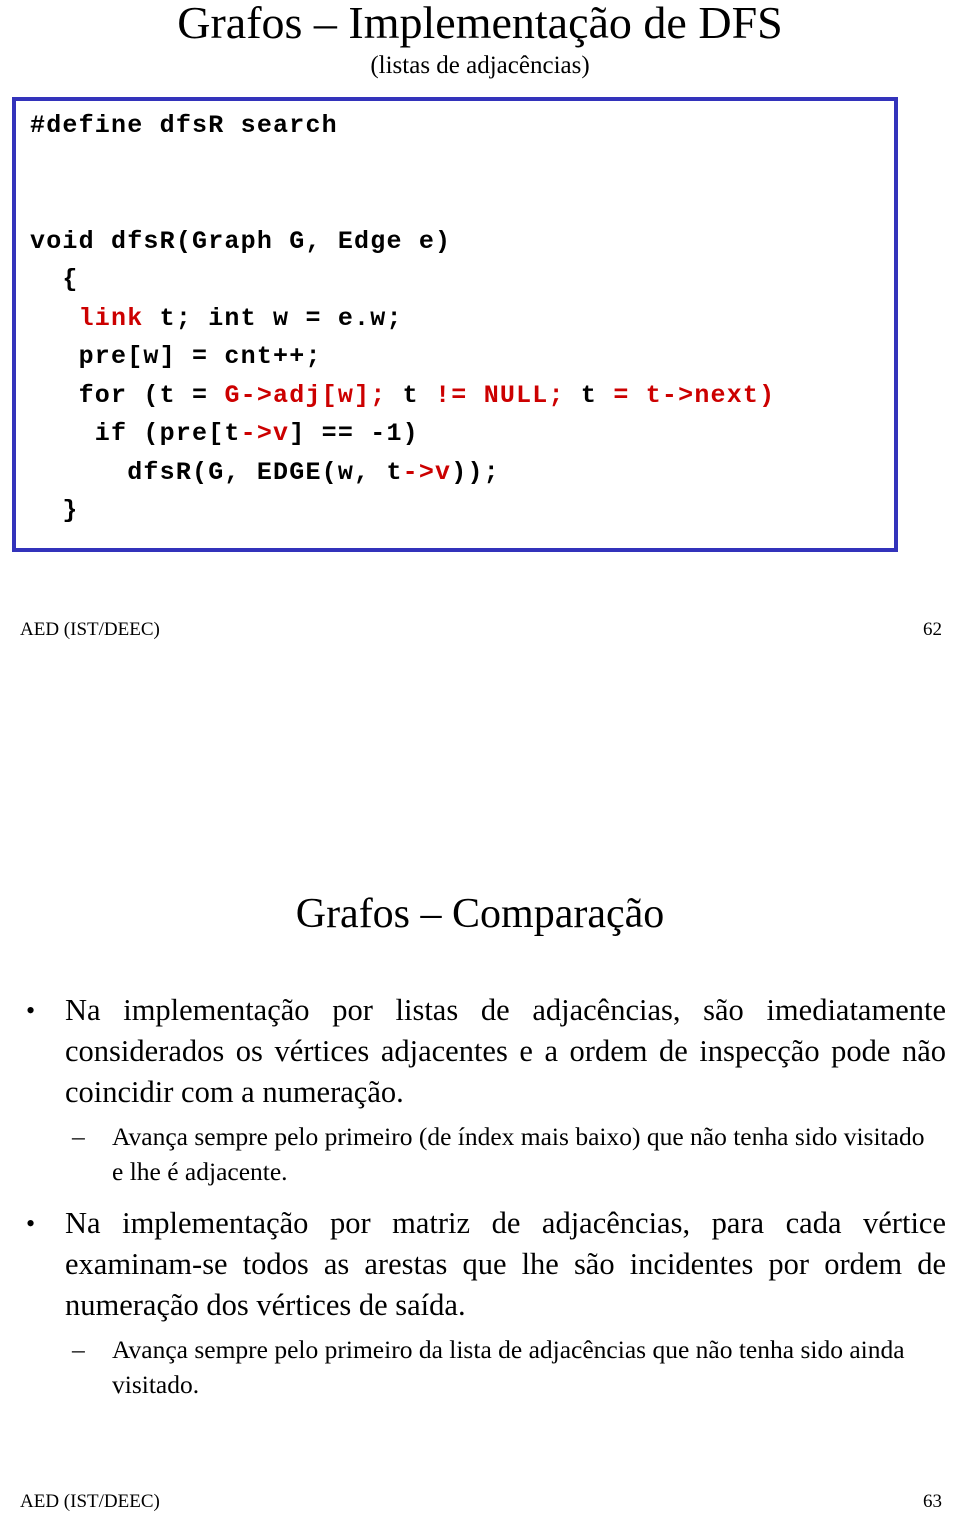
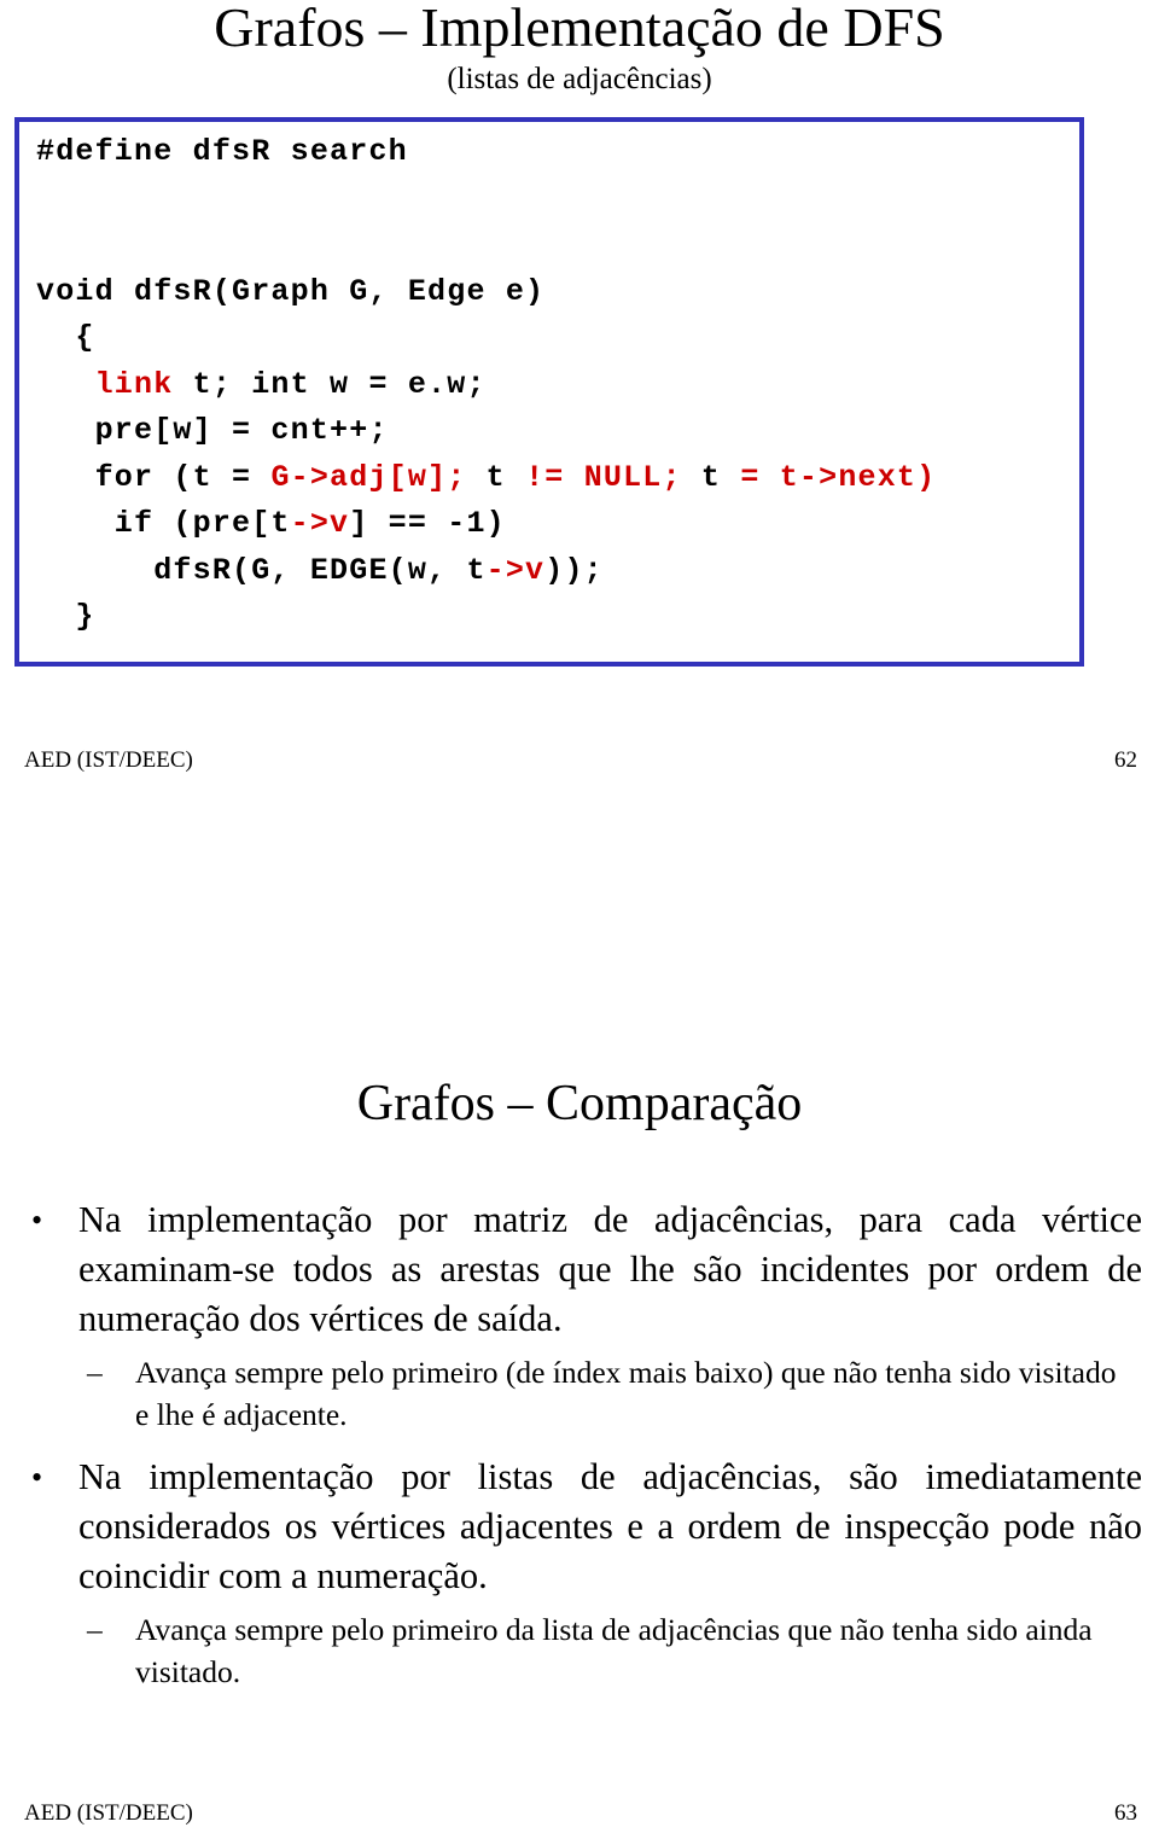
  Grafos – Implementação de DFS
  (listas de adjacências)
  #define dfsR search void dfsR(Graph G, Edge e) { link t; int w = e.w; pre[w] = cnt++; for (t = G->adj[w]; t != NULL; t = t->next) if (pre[t->v] == -1) dfsR(G, EDGE(w, t->v)); }
  AED (IST/DEEC)
  62
  Grafos – Comparação
  •
- Na implementação por listas de adjacências, são imediatamente considerados os vértices adjacentes e a ordem de inspecção pode não coincidir com a numeração.
+ Na implementação por matriz de adjacências, para cada vértice examinam-se todos as arestas que lhe são incidentes por ordem de numeração dos vértices de saída.
  –
  Avança sempre pelo primeiro (de índex mais baixo) que não tenha sido visitado e lhe é adjacente.
  •
- Na implementação por matriz de adjacências, para cada vértice examinam-se todos as arestas que lhe são incidentes por ordem de numeração dos vértices de saída.
+ Na implementação por listas de adjacências, são imediatamente considerados os vértices adjacentes e a ordem de inspecção pode não coincidir com a numeração.
  –
  Avança sempre pelo primeiro da lista de adjacências que não tenha sido ainda visitado.
  AED (IST/DEEC)
  63
